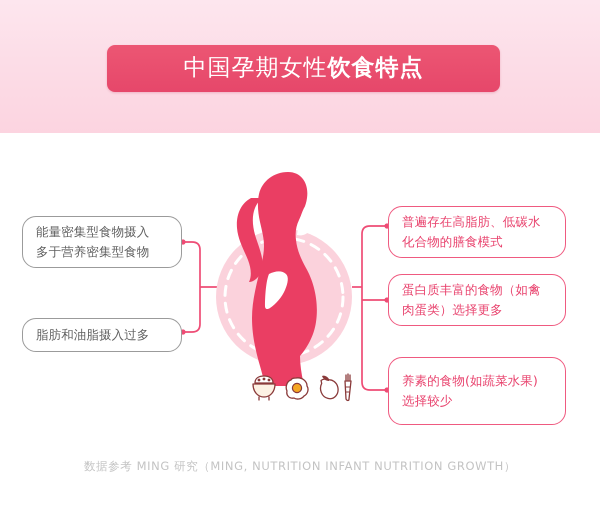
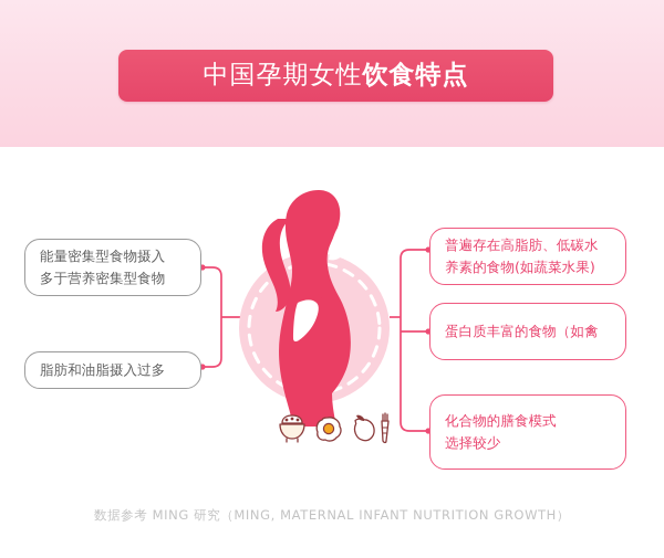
  中国孕期女性饮食特点
  能量密集型食物摄入
  多于营养密集型食物
  脂肪和油脂摄入过多
  普遍存在高脂肪、低碳水
- 化合物的膳食模式
+ 养素的食物(如蔬菜水果)
  蛋白质丰富的食物（如禽
- 肉蛋类）选择更多
- 养素的食物(如蔬菜水果)
+ 化合物的膳食模式
  选择较少
- 数据参考 MING 研究（MING, NUTRITION INFANT NUTRITION GROWTH）
+ 数据参考 MING 研究（MING, MATERNAL INFANT NUTRITION GROWTH）
